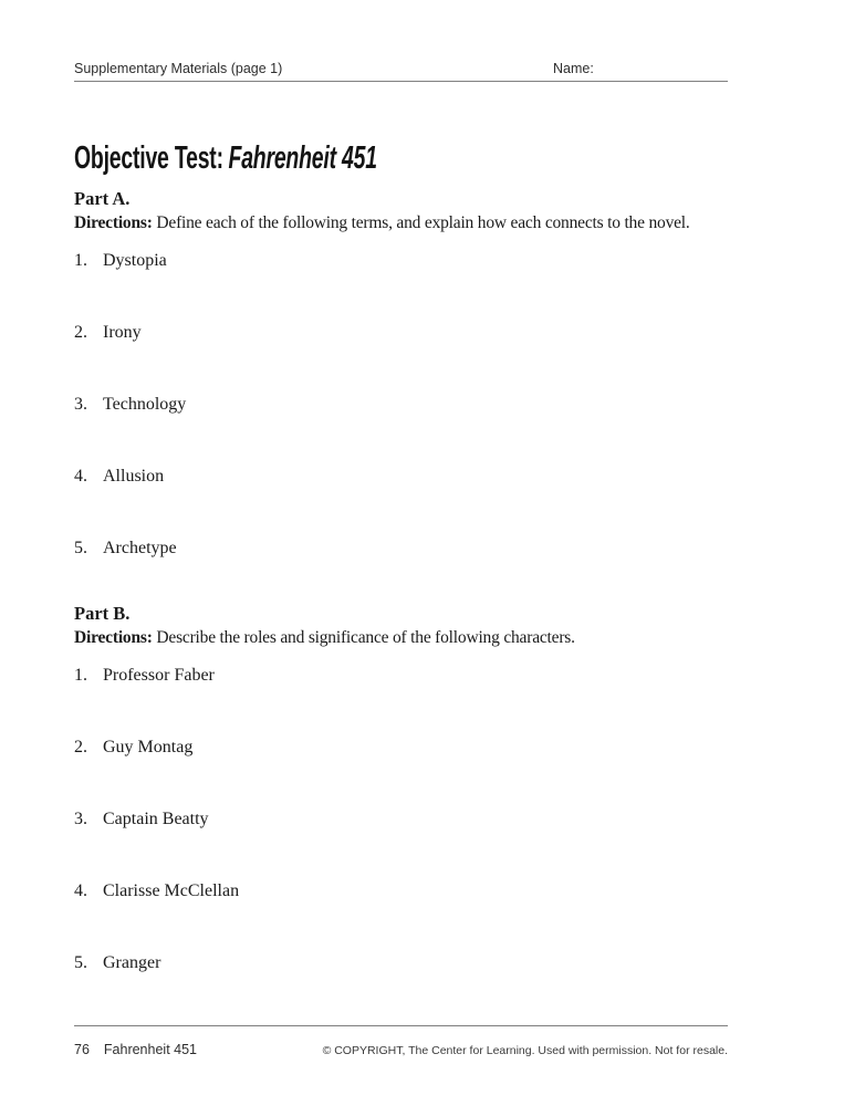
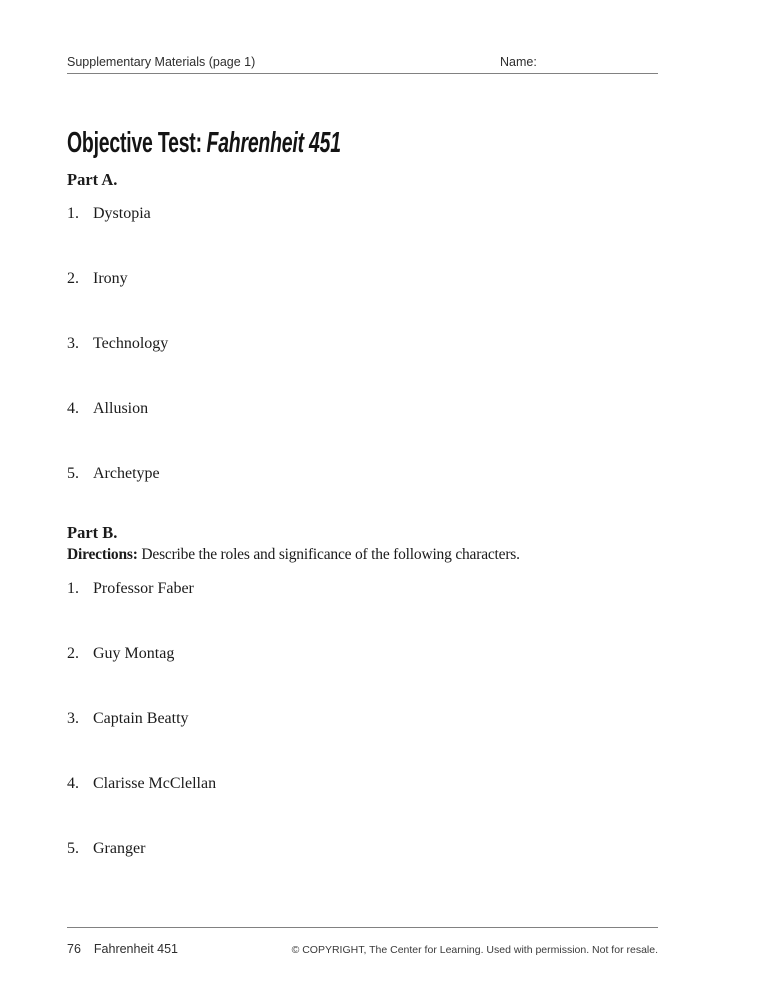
  Supplementary Materials (page 1)
  Name:
  Objective Test: Fahrenheit 451
  Part A.
- Directions: Define each of the following terms, and explain how each connects to the novel.
  1.
  Dystopia
  2.
  Irony
  3.
  Technology
  4.
  Allusion
  5.
  Archetype
  Part B.
  Directions: Describe the roles and significance of the following characters.
  1.
  Professor Faber
  2.
  Guy Montag
  3.
  Captain Beatty
  4.
  Clarisse McClellan
  5.
  Granger
  76 Fahrenheit 451
  © COPYRIGHT, The Center for Learning. Used with permission. Not for resale.
